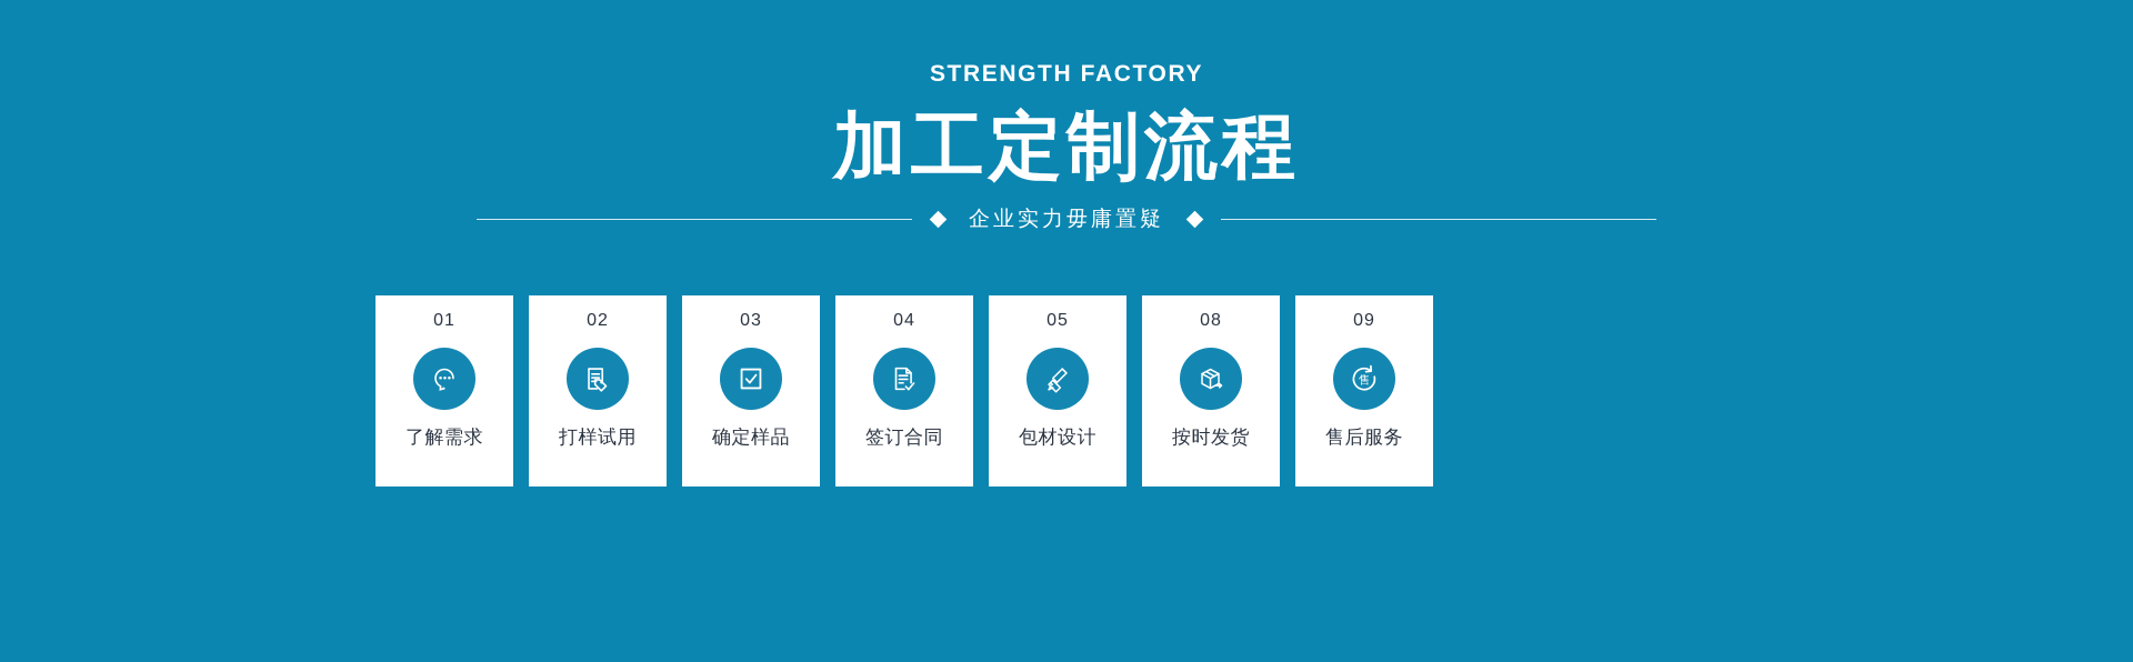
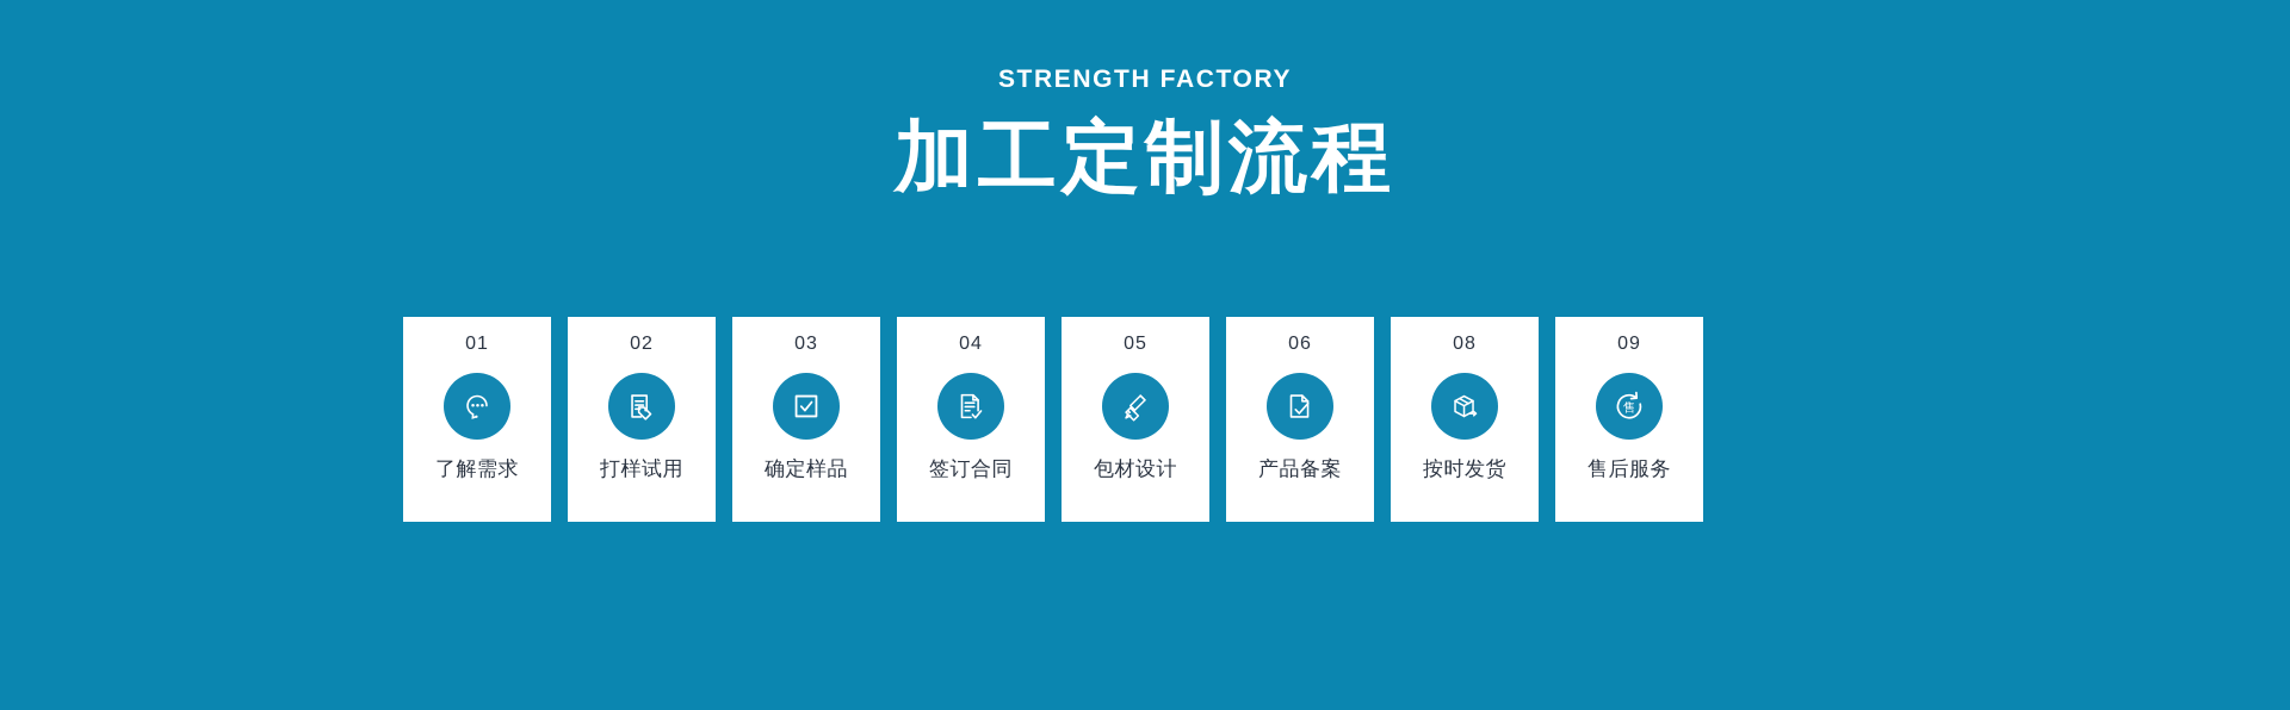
  STRENGTH FACTORY
  加工定制流程
- 企业实力毋庸置疑
  01
  了解需求
  02
  打样试用
  03
  确定样品
  04
  签订合同
  05
  包材设计
+ 06
+ 产品备案
  08
  按时发货
  09
  售
  售后服务
